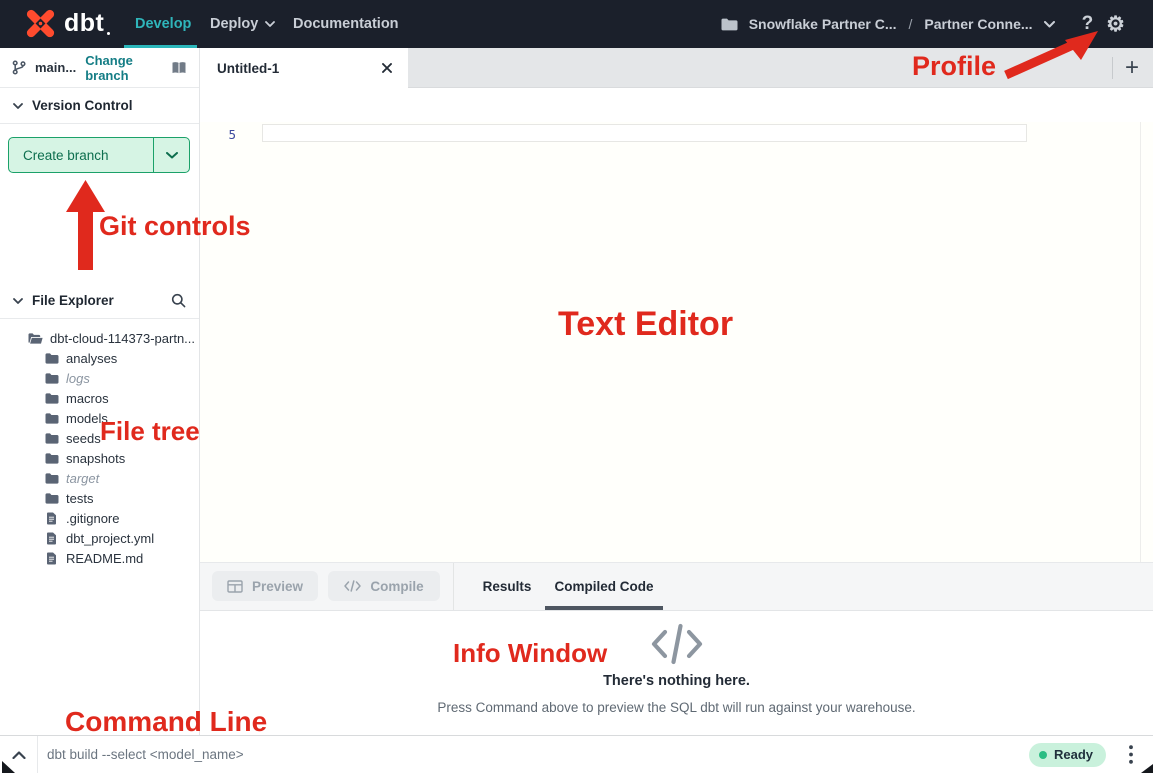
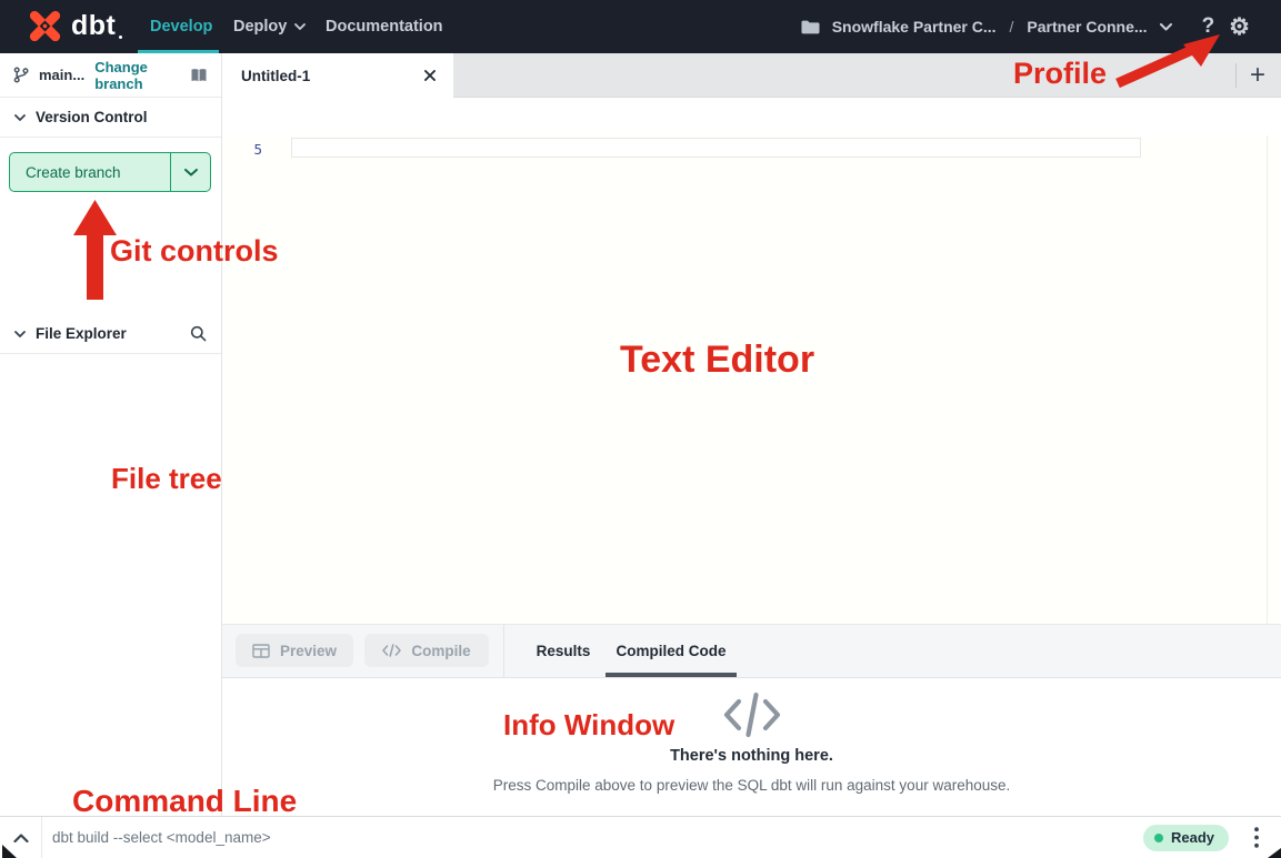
  dbt
  Develop
  Deploy
  Documentation
  Snowflake Partner C...
  /
  Partner Conne...
  ?
  ⚙
  main...
  Change branch
  Version Control
  Create branch
  File Explorer
- dbt-cloud-114373-partn...
- analyses
- logs
- macros
- models
- seeds
- snapshots
- target
- tests
- .gitignore
- dbt_project.yml
- README.md
  Untitled-1
  +
  5
  Preview
  Compile
  Results
  Compiled Code
  There's nothing here.
- Press Command above to preview the SQL dbt will run against your warehouse.
+ Press Compile above to preview the SQL dbt will run against your warehouse.
  dbt build --select <model_name>
  Ready
  Profile
  Git controls
  Text Editor
  File tree
  Info Window
  Command Line
